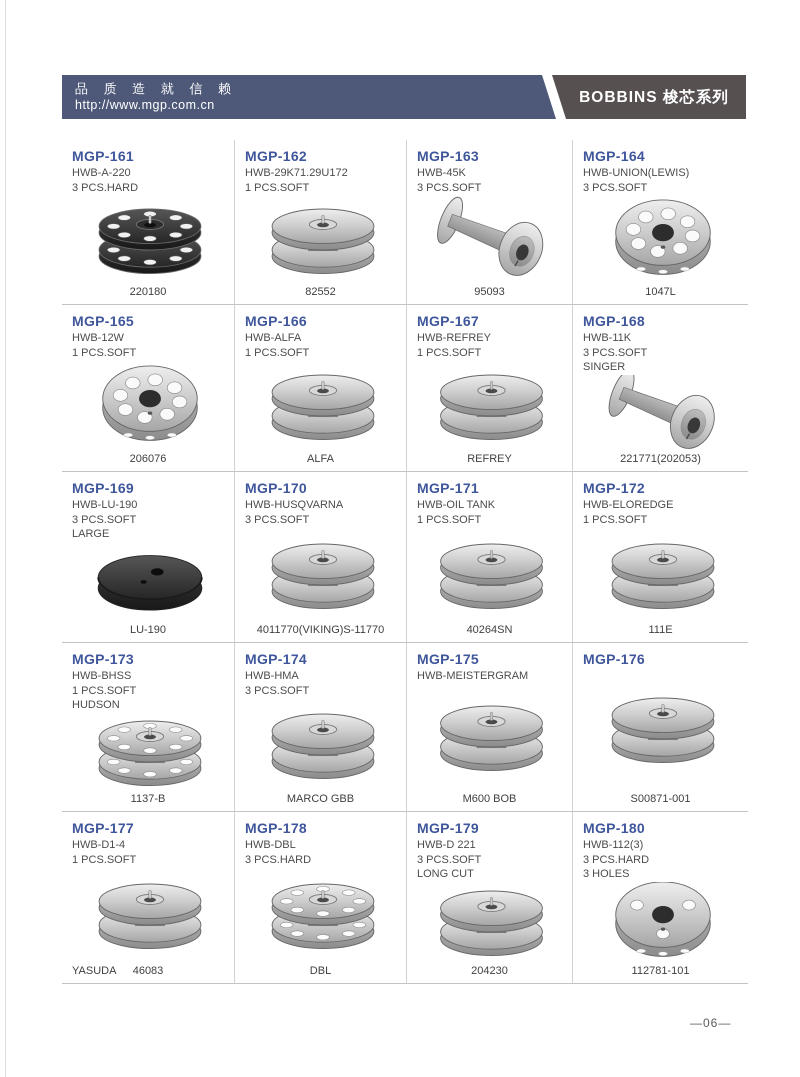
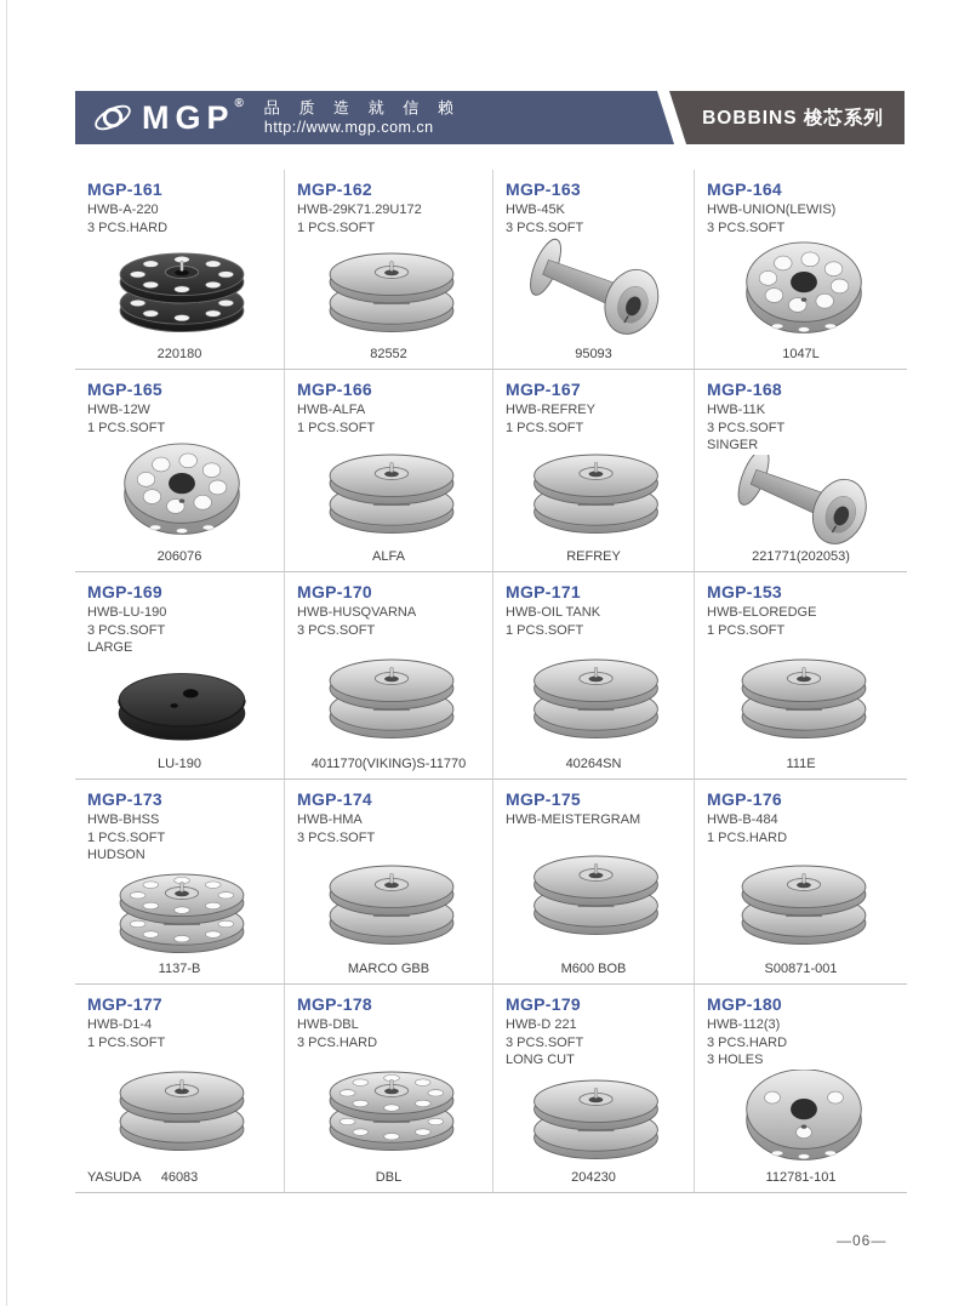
+ MGP
+ ®
  品 质 造 就 信 赖
  http://www.mgp.com.cn
  BOBBINS 梭芯系列
  MGP-161
  HWB-A-220
  3 PCS.HARD
  220180
  MGP-162
  HWB-29K71.29U172
  1 PCS.SOFT
  82552
  MGP-163
  HWB-45K
  3 PCS.SOFT
  95093
  MGP-164
  HWB-UNION(LEWIS)
  3 PCS.SOFT
  1047L
  MGP-165
  HWB-12W
  1 PCS.SOFT
  206076
  MGP-166
  HWB-ALFA
  1 PCS.SOFT
  ALFA
  MGP-167
  HWB-REFREY
  1 PCS.SOFT
  REFREY
  MGP-168
  HWB-11K
  3 PCS.SOFT
  SINGER
  221771(202053)
  MGP-169
  HWB-LU-190
  3 PCS.SOFT
  LARGE
  LU-190
  MGP-170
  HWB-HUSQVARNA
  3 PCS.SOFT
  4011770(VIKING)S-11770
  MGP-171
  HWB-OIL TANK
  1 PCS.SOFT
  40264SN
- MGP-172
+ MGP-153
  HWB-ELOREDGE
  1 PCS.SOFT
  111E
  MGP-173
  HWB-BHSS
  1 PCS.SOFT
  HUDSON
  1137-B
  MGP-174
  HWB-HMA
  3 PCS.SOFT
  MARCO GBB
  MGP-175
  HWB-MEISTERGRAM
  M600 BOB
  MGP-176
+ HWB-B-484
+ 1 PCS.HARD
  S00871-001
  MGP-177
  HWB-D1-4
  1 PCS.SOFT
  YASUDA
  46083
  MGP-178
  HWB-DBL
  3 PCS.HARD
  DBL
  MGP-179
  HWB-D 221
  3 PCS.SOFT
  LONG CUT
  204230
  MGP-180
  HWB-112(3)
  3 PCS.HARD
  3 HOLES
  112781-101
  —06—
